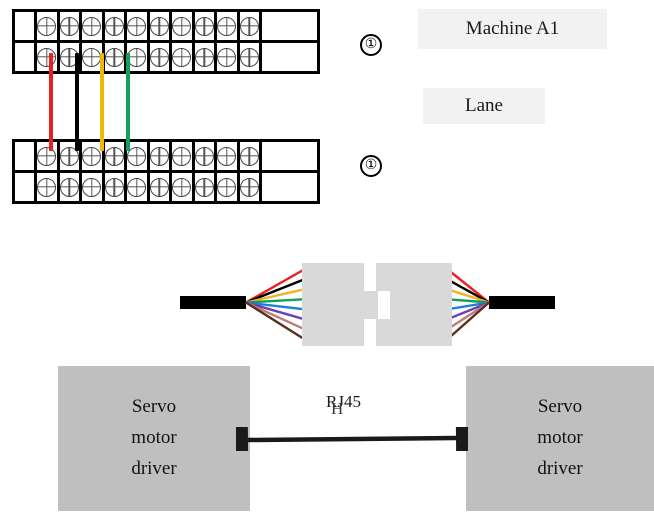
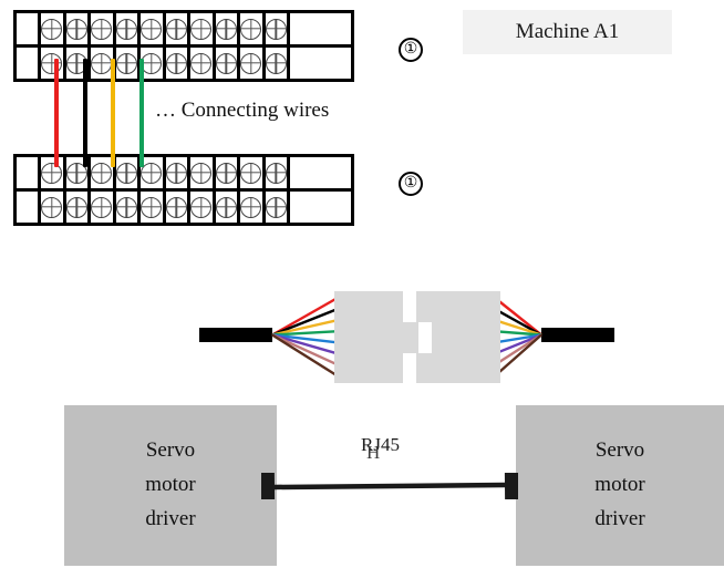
+ … Connecting wires
  ①
  ①
  Machine A1
- Lane
  Servo
  motor
  driver
  Servo
  motor
  driver
  RJ45
  H
